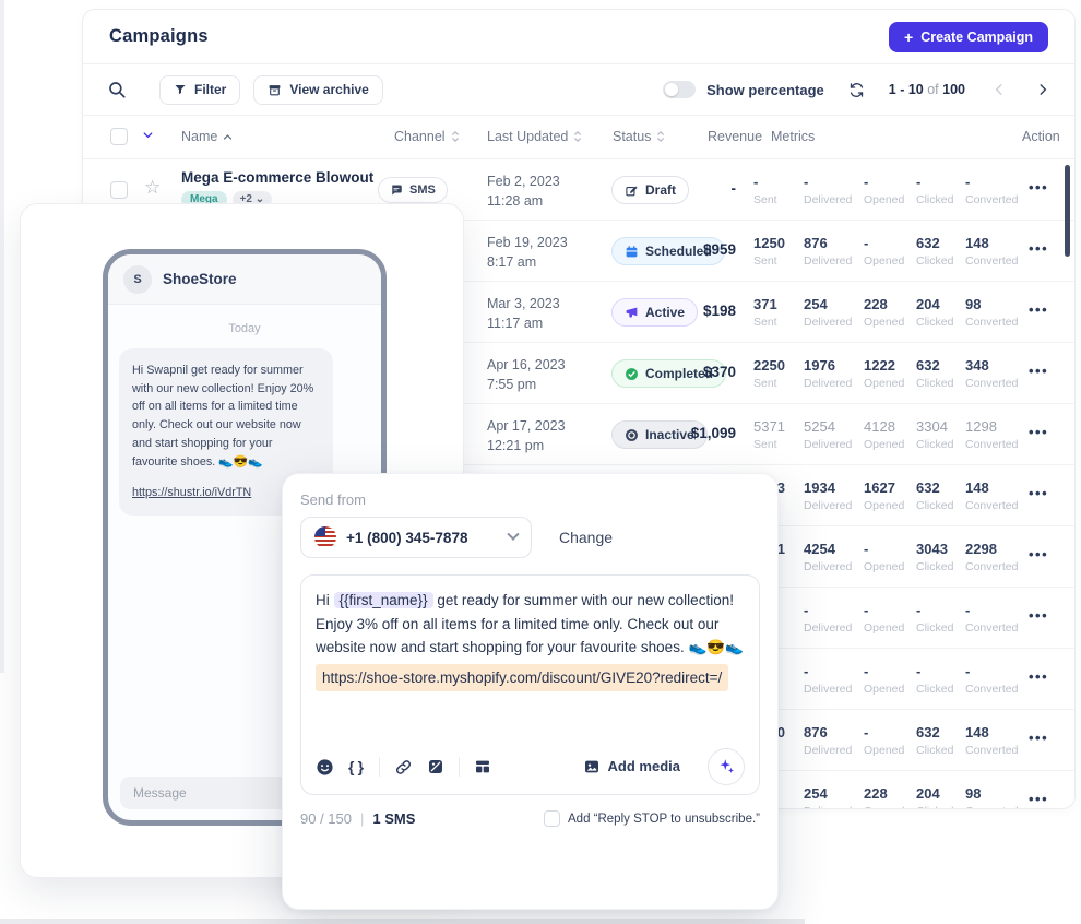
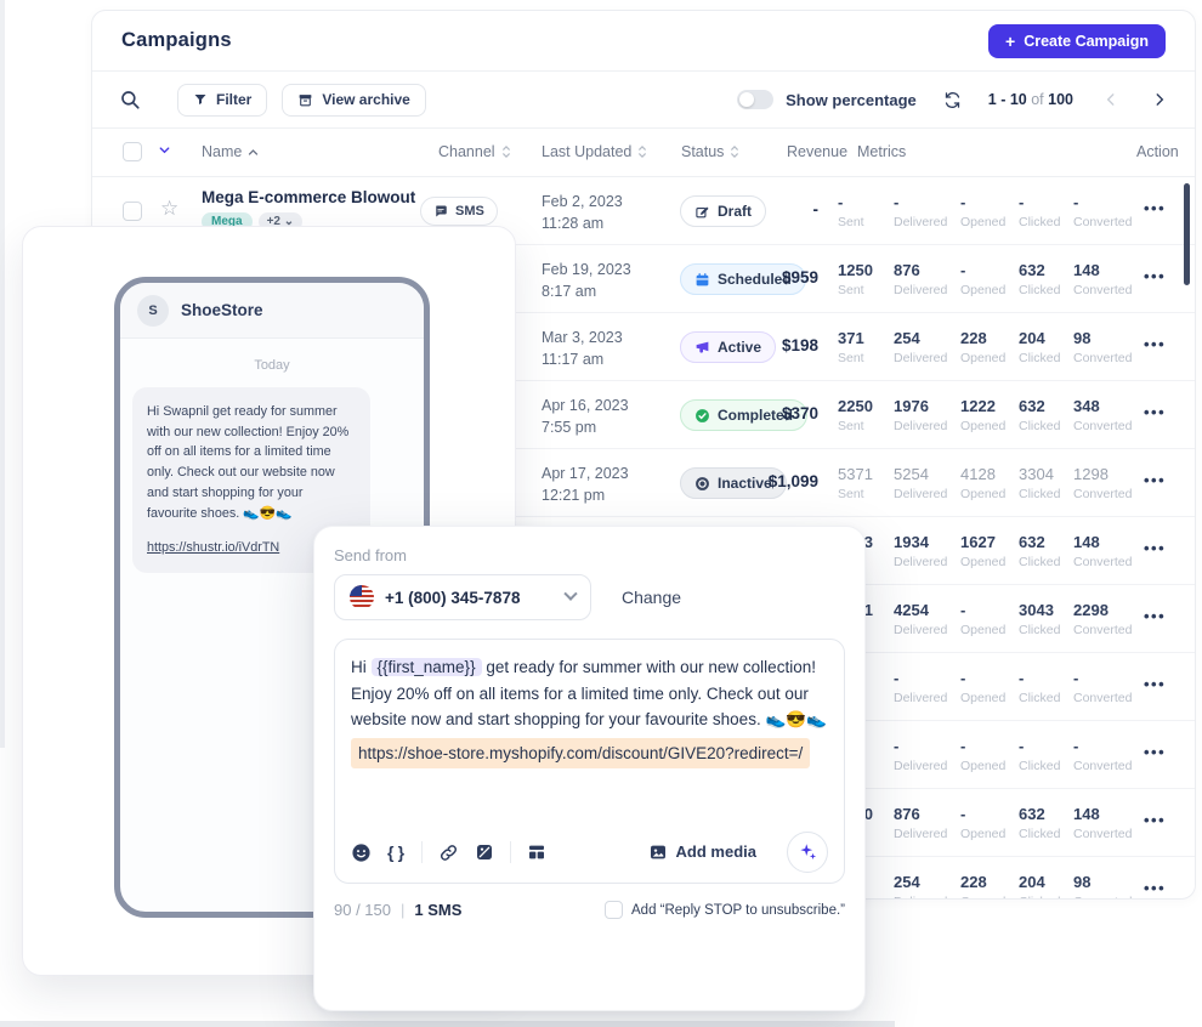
  Campaigns
  +
  Create Campaign
  Filter
  View archive
  Show percentage
  1 - 10 of 100
  Name
  Channel
  Last Updated
  Status
  Revenue
  Metrics
  Action
  ☆
  Mega E-commerce Blowout
  Mega
  +2 ⌄
  SMS
  Feb 2, 2023
  11:28 am
  Draft
  -
  -
  Sent
  -
  Delivered
  -
  Opened
  -
  Clicked
  -
  Converted
  •••
  Feb 19, 2023
  8:17 am
  Scheduled
  $959
  1250
  Sent
  876
  Delivered
  -
  Opened
  632
  Clicked
  148
  Converted
  •••
  Mar 3, 2023
  11:17 am
  Active
  $198
  371
  Sent
  254
  Delivered
  228
  Opened
  204
  Clicked
  98
  Converted
  •••
  Apr 16, 2023
  7:55 pm
  Completed
  $370
  2250
  Sent
  1976
  Delivered
  1222
  Opened
  632
  Clicked
  348
  Converted
  •••
  Apr 17, 2023
  12:21 pm
  Inactive
  $1,099
  5371
  Sent
  5254
  Delivered
  4128
  Opened
  3304
  Clicked
  1298
  Converted
  •••
  1934
  Delivered
  1627
  Opened
  632
  Clicked
  148
  Converted
  •••
  4254
  Delivered
  -
  Opened
  3043
  Clicked
  2298
  Converted
  •••
  -
  Delivered
  -
  Opened
  -
  Clicked
  -
  Converted
  •••
  -
  Delivered
  -
  Opened
  -
  Clicked
  -
  Converted
  •••
  876
  Delivered
  -
  Opened
  632
  Clicked
  148
  Converted
  •••
  254
  228
  204
  98
  •••
  S
  ShoeStore
  Today
  Hi Swapnil get ready for summer with our new collection! Enjoy 20% off on all items for a limited time only. Check out our website now and start shopping for your favourite shoes. 👟😎👟 https://shustr.io/iVdrTN
- Message
  Send from
  +1 (800) 345-7878
  Change
- Hi {{first_name}} get ready for summer with our new collection! Enjoy 3% off on all items for a limited time only. Check out our website now and start shopping for your favourite shoes. 👟😎👟
+ Hi {{first_name}} get ready for summer with our new collection! Enjoy 20% off on all items for a limited time only. Check out our website now and start shopping for your favourite shoes. 👟😎👟
  https://shoe-store.myshopify.com/discount/GIVE20?redirect=/
  { }
  Add media
  90 / 150
  |
  1 SMS
  Add “Reply STOP to unsubscribe.”
